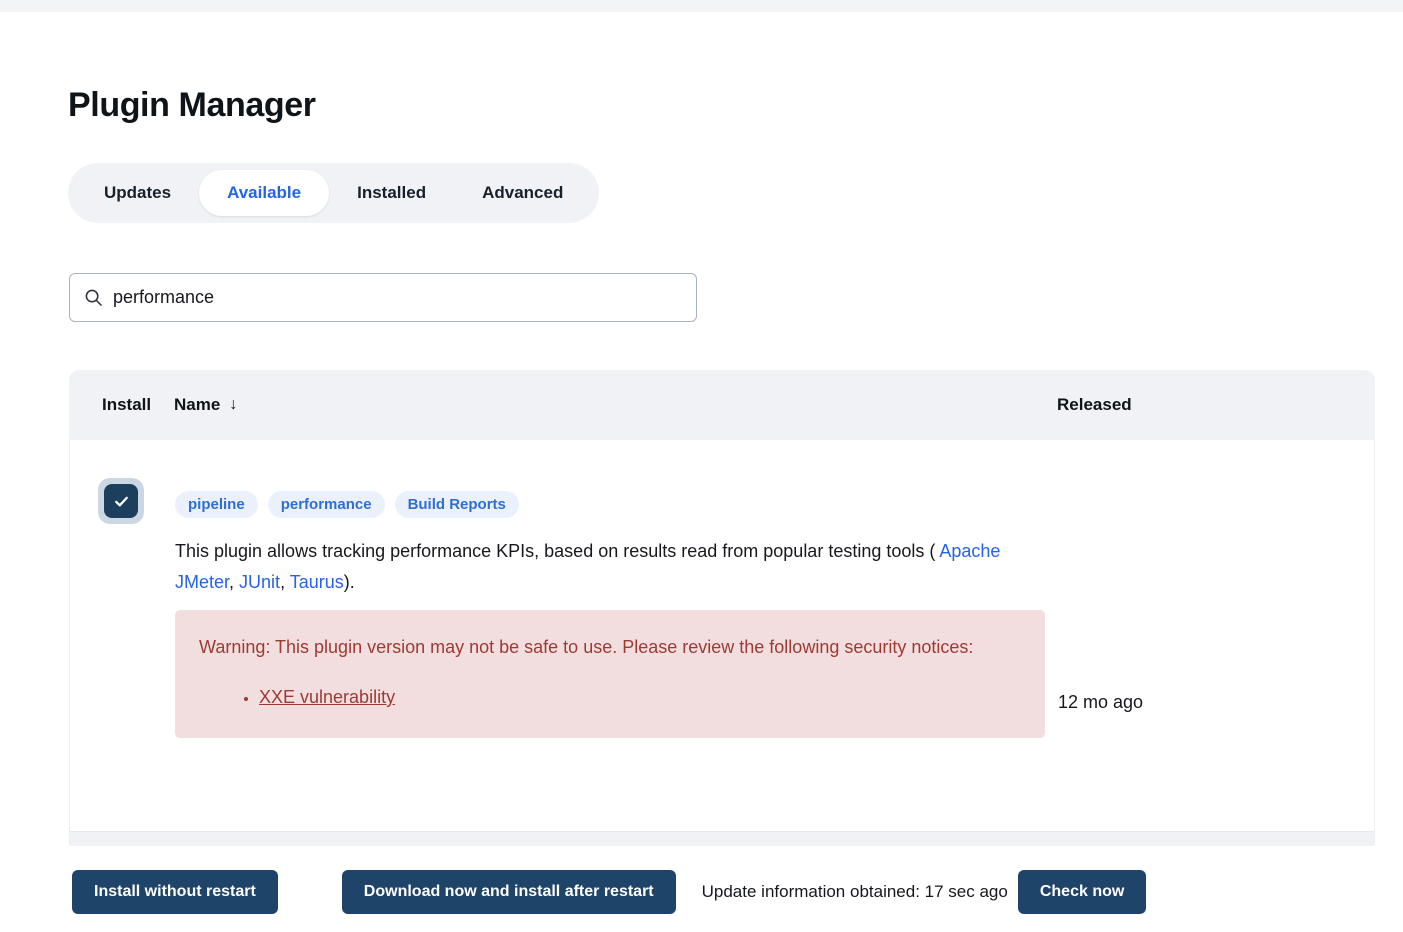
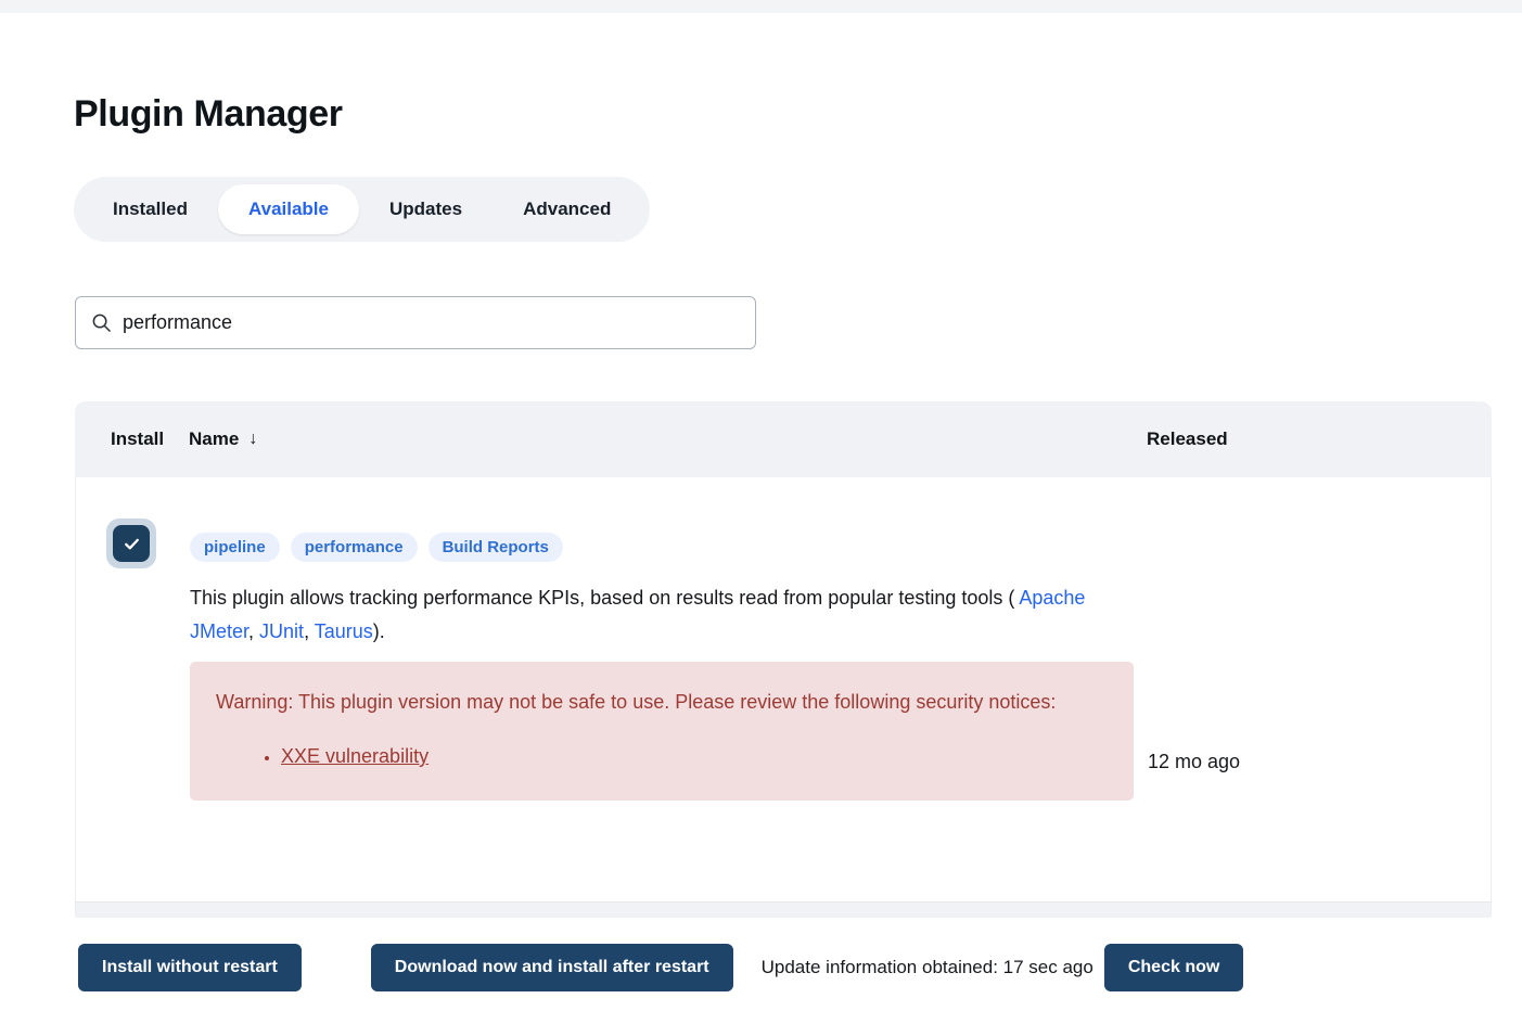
  Plugin Manager
- Updates
+ Installed
  Available
- Installed
+ Updates
  Advanced
  performance
  Install
  Name
  ↓
  Released
  pipeline
  performance
  Build Reports
  This plugin allows tracking performance KPIs, based on results read from popular testing tools ( Apache JMeter, JUnit, Taurus).
  Warning: This plugin version may not be safe to use. Please review the following security notices:
  XXE vulnerability
  12 mo ago
  Install without restart
  Download now and install after restart
  Update information obtained: 17 sec ago
  Check now
